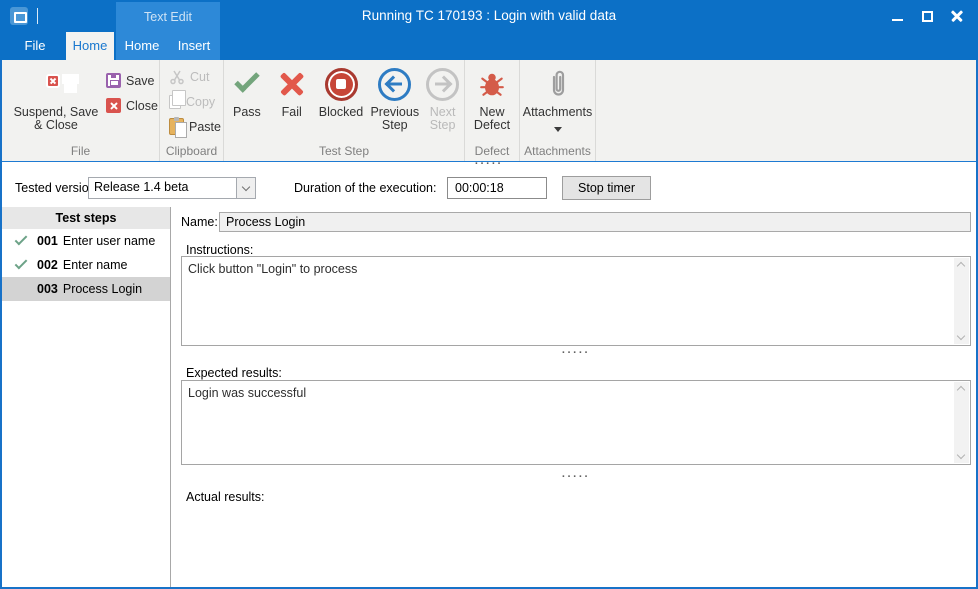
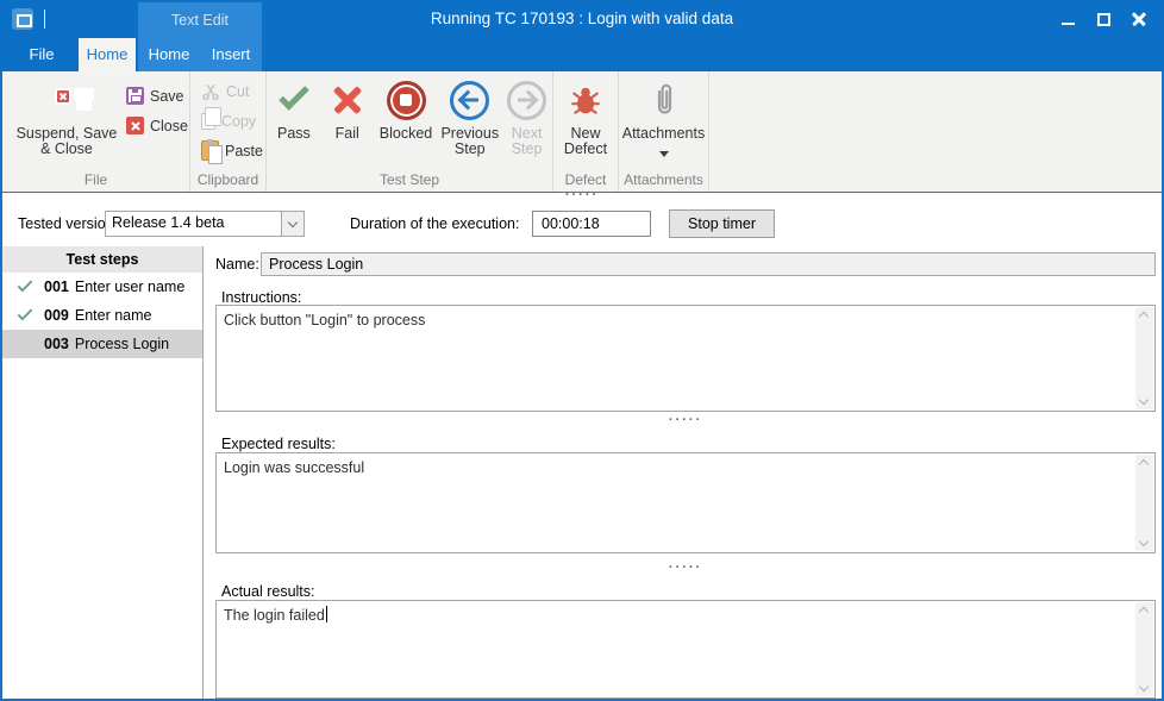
  Running TC 170193 : Login with valid data
  File
  Home
  Text Edit
  Home
  Insert
  Suspend, Save & Close
  Save
  Close
  File
  Cut
  Copy
  Paste
  Clipboard
  Pass
  Fail
  Blocked
  Previous Step
  Next Step
  Test Step
  New Defect
  Defect
  Attachments
  Attachments
  Tested versio
  Release 1.4 beta
  Duration of the execution:
  00:00:18
  Stop timer
  Test steps
  001
  Enter user name
- 002
+ 009
  Enter name
  003
  Process Login
  Name:
  Process Login
  Instructions:
  Click button "Login" to process
  Expected results:
  Login was successful
  Actual results:
+ The login failed
